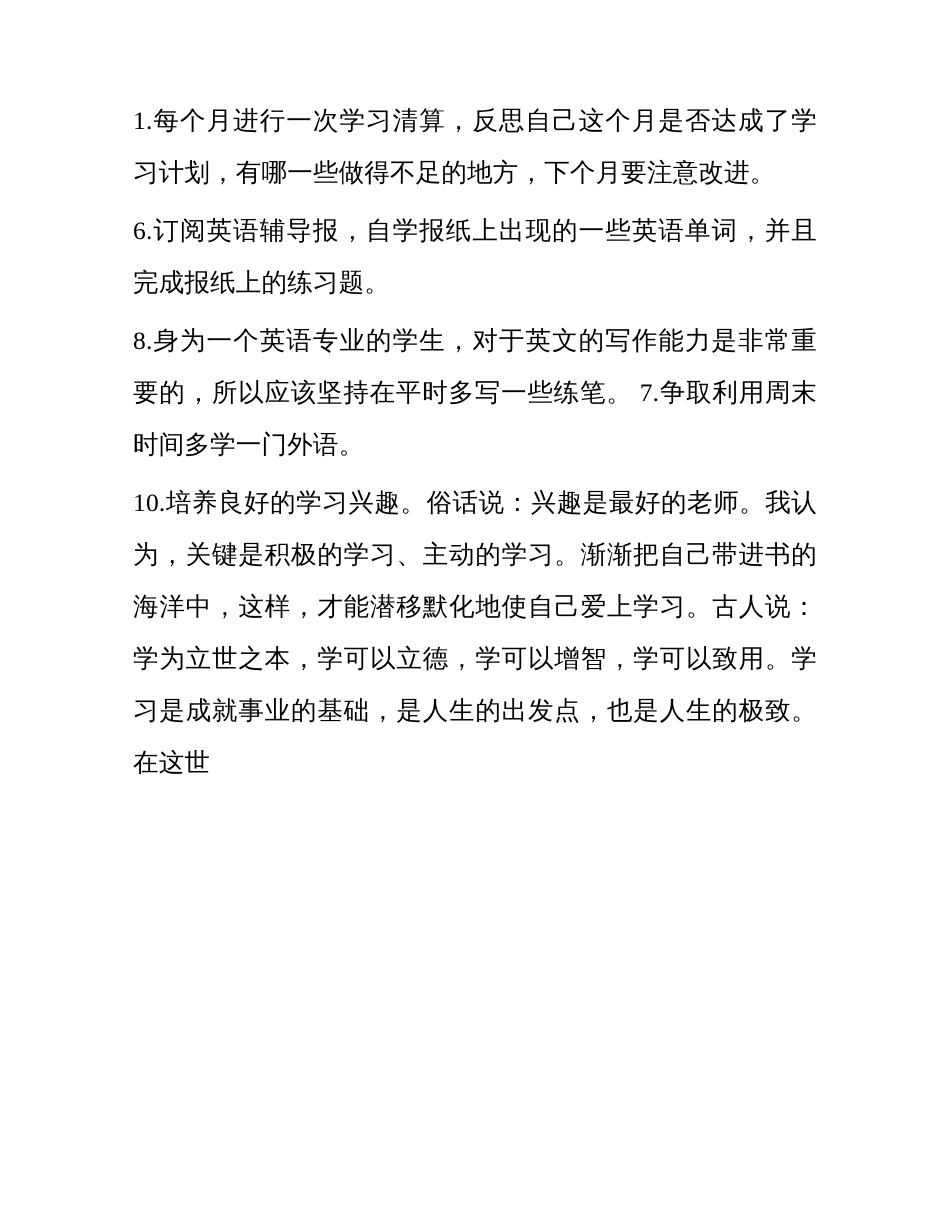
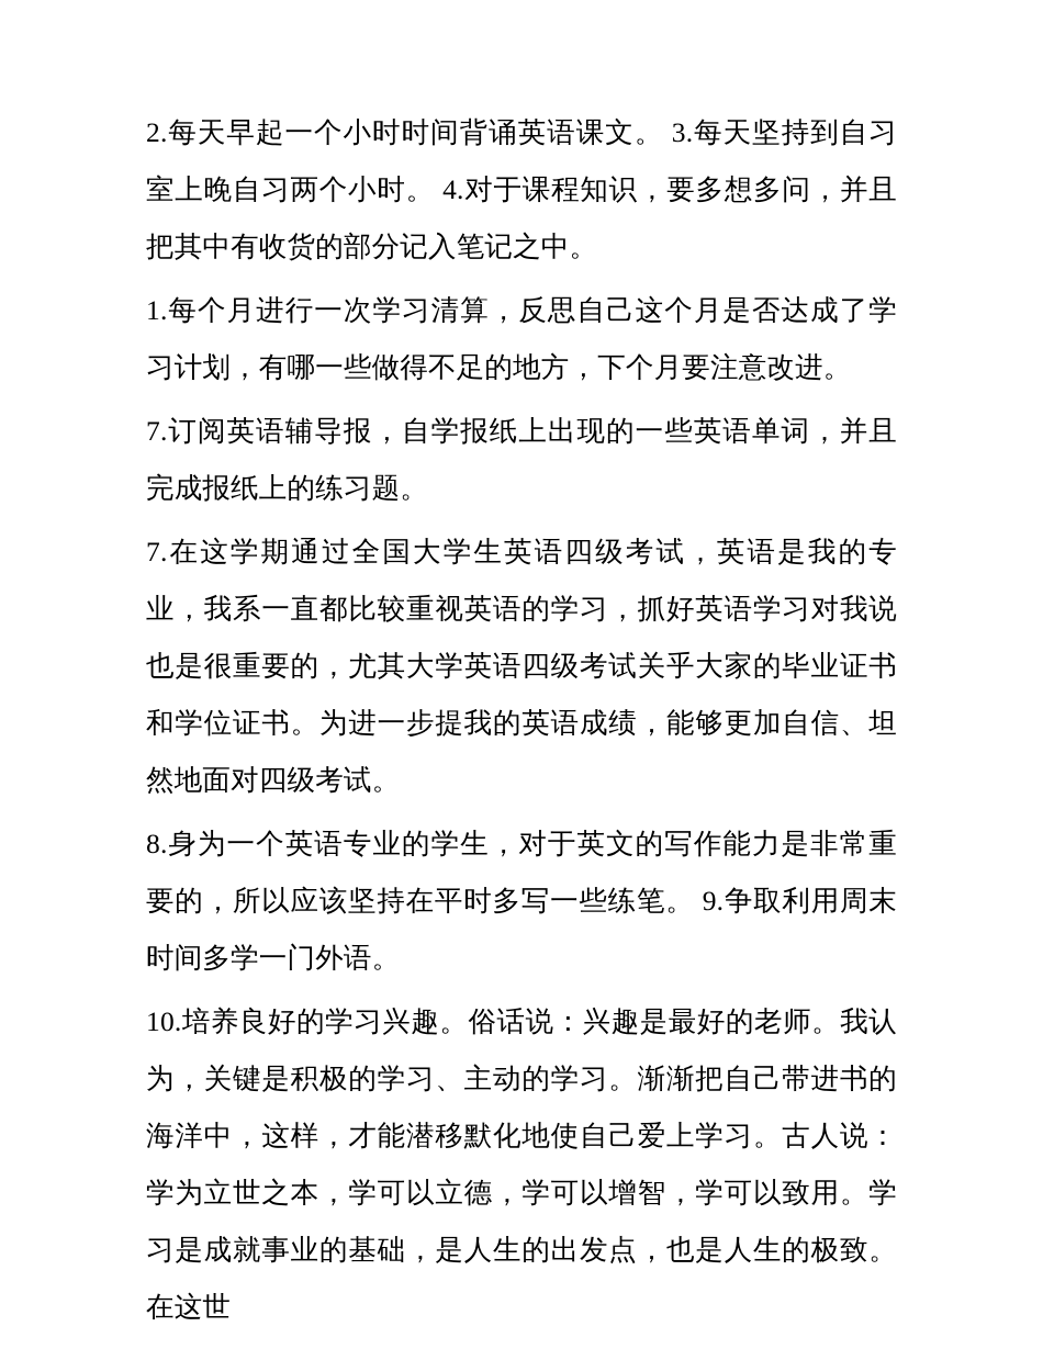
+ 2.每天早起一个小时时间背诵英语课文。 3.每天坚持到自习室上晚自习两个小时。 4.对于课程知识，要多想多问，并且把其中有收货的部分记入笔记之中。
  1.每个月进行一次学习清算，反思自己这个月是否达成了学习计划，有哪一些做得不足的地方，下个月要注意改进。
- 6.订阅英语辅导报，自学报纸上出现的一些英语单词，并且完成报纸上的练习题。
+ 7.订阅英语辅导报，自学报纸上出现的一些英语单词，并且完成报纸上的练习题。
+ 7.在这学期通过全国大学生英语四级考试，英语是我的专业，我系一直都比较重视英语的学习，抓好英语学习对我说也是很重要的，尤其大学英语四级考试关乎大家的毕业证书和学位证书。为进一步提我的英语成绩，能够更加自信、坦然地面对四级考试。
- 8.身为一个英语专业的学生，对于英文的写作能力是非常重要的，所以应该坚持在平时多写一些练笔。 7.争取利用周末时间多学一门外语。
+ 8.身为一个英语专业的学生，对于英文的写作能力是非常重要的，所以应该坚持在平时多写一些练笔。 9.争取利用周末时间多学一门外语。
  10.培养良好的学习兴趣。俗话说：兴趣是最好的老师。我认为，关键是积极的学习、主动的学习。渐渐把自己带进书的海洋中，这样，才能潜移默化地使自己爱上学习。古人说：学为立世之本，学可以立德，学可以增智，学可以致用。学习是成就事业的基础，是人生的出发点，也是人生的极致。在这世
